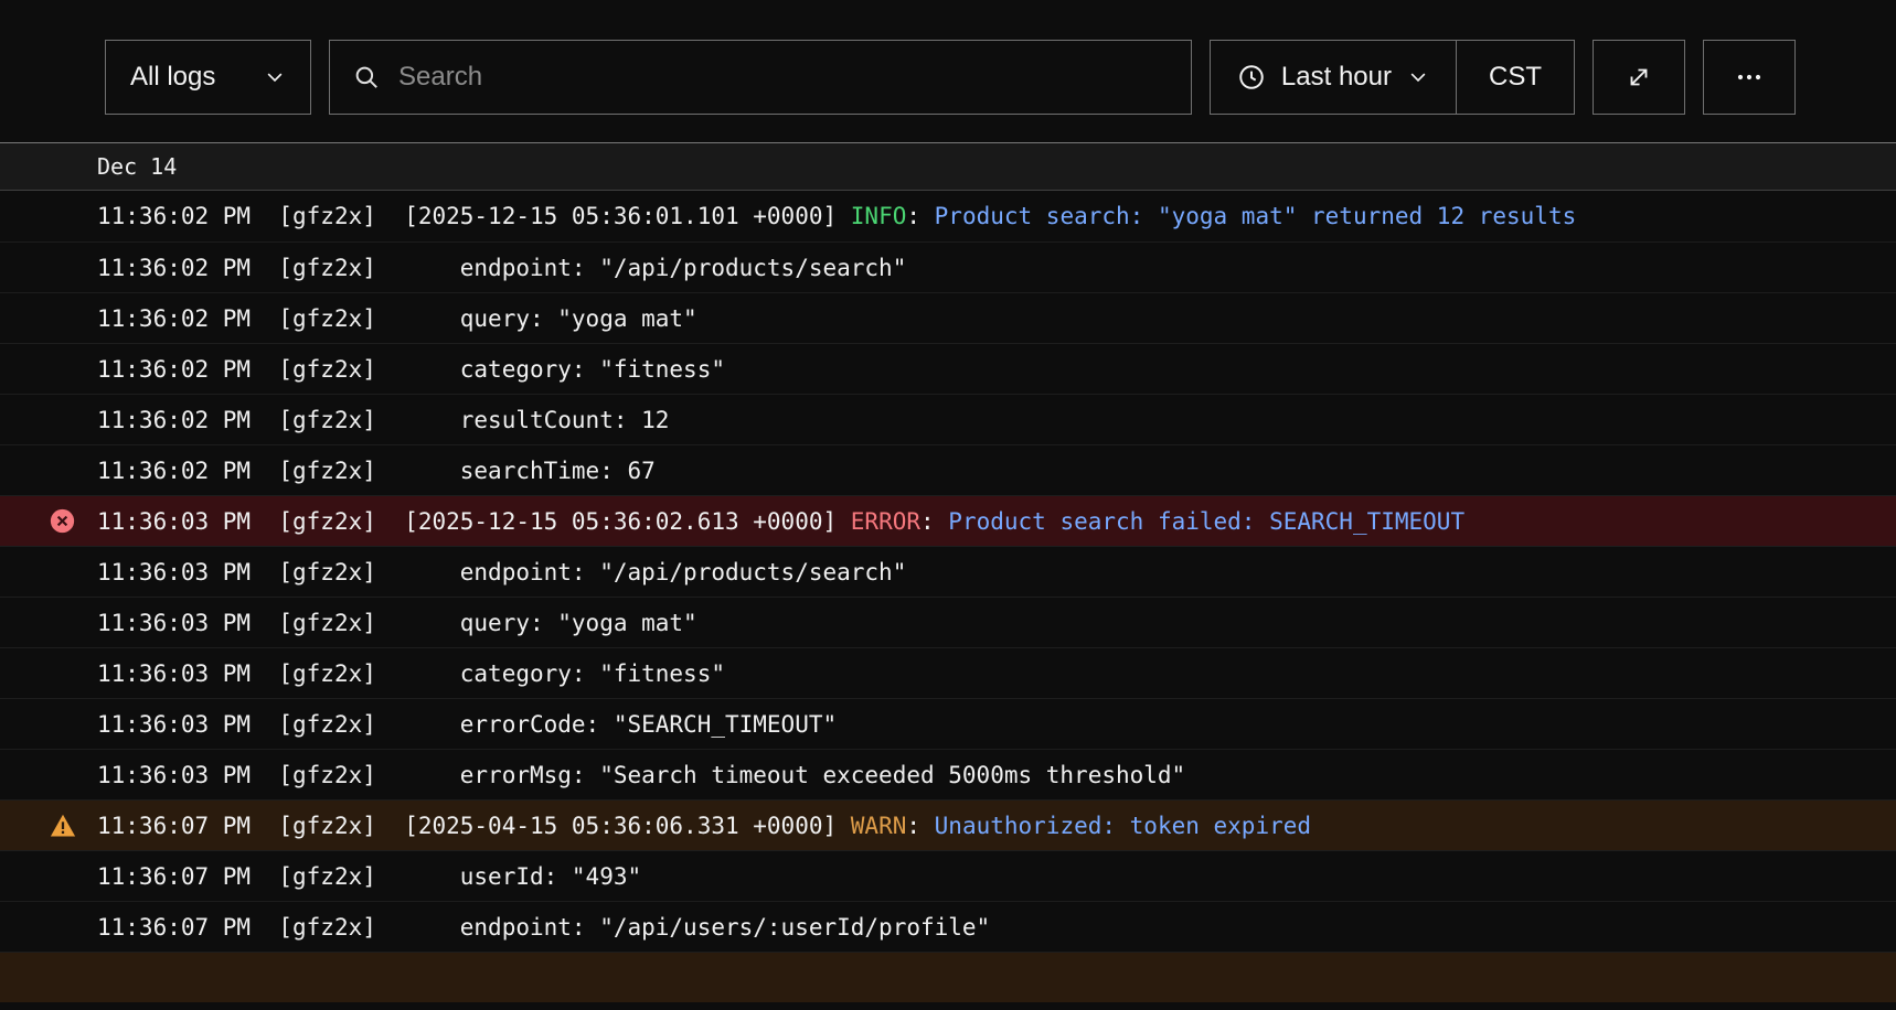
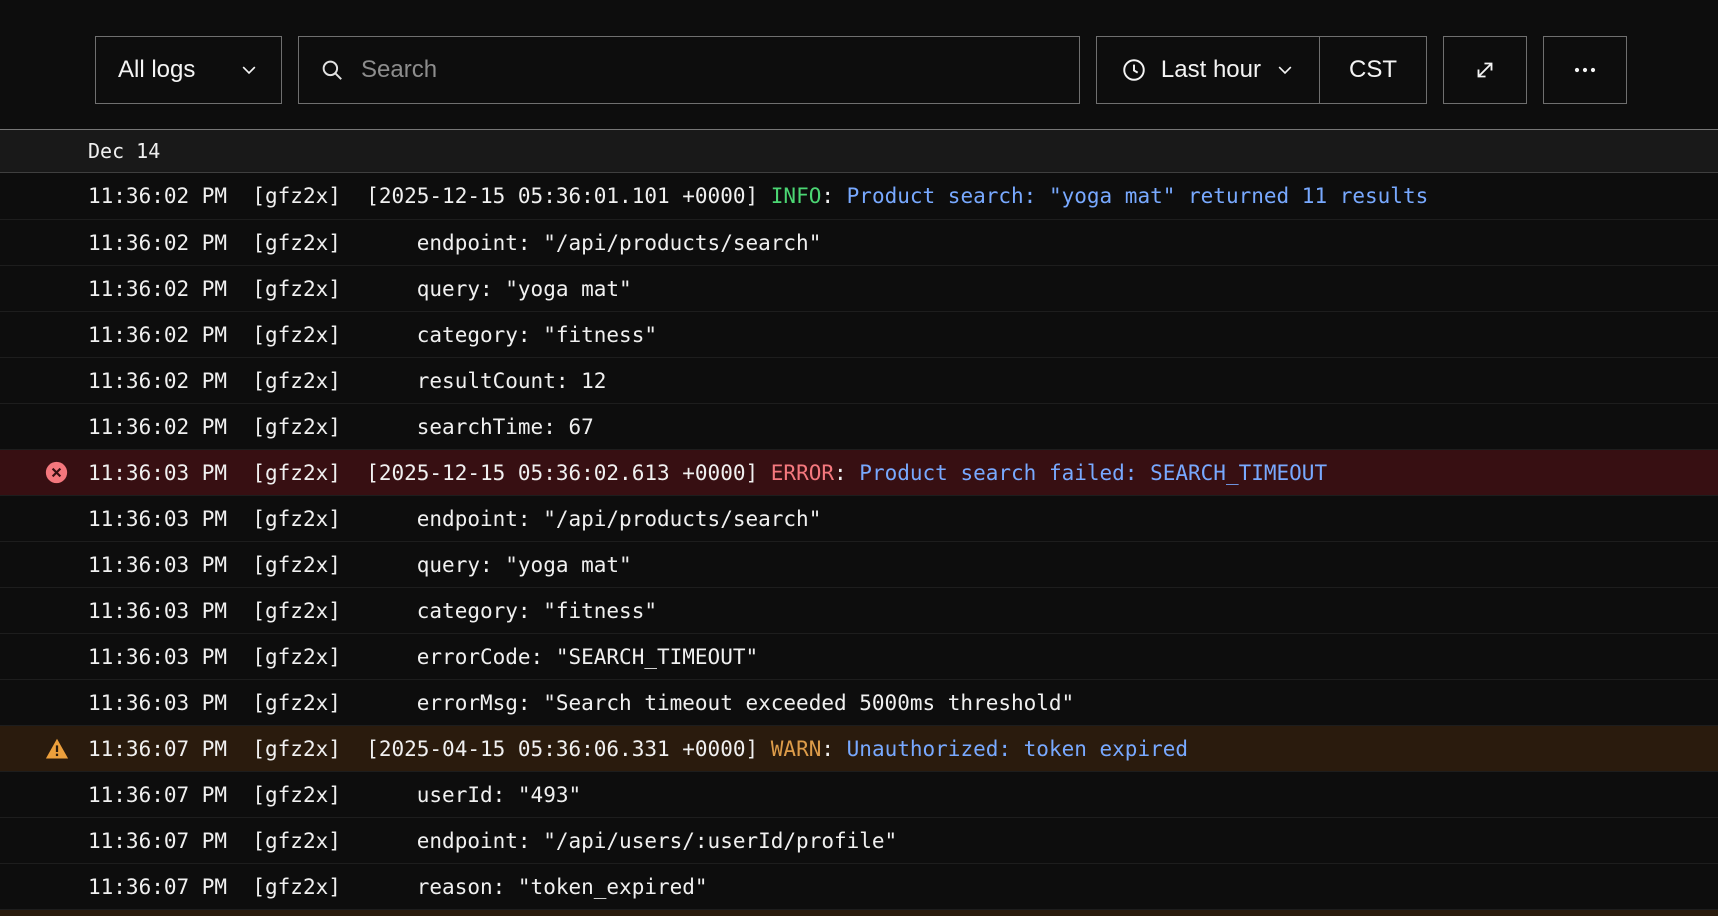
  All logs
  Search
  Last hour
  CST
  Dec 14
- 11:36:02 PM [gfz2x] [2025-12-15 05:36:01.101 +0000] INFO: Product search: "yoga mat" returned 12 results
+ 11:36:02 PM [gfz2x] [2025-12-15 05:36:01.101 +0000] INFO: Product search: "yoga mat" returned 11 results
  11:36:02 PM [gfz2x] endpoint: "/api/products/search"
  11:36:02 PM [gfz2x] query: "yoga mat"
  11:36:02 PM [gfz2x] category: "fitness"
  11:36:02 PM [gfz2x] resultCount: 12
  11:36:02 PM [gfz2x] searchTime: 67
  11:36:03 PM [gfz2x] [2025-12-15 05:36:02.613 +0000] ERROR: Product search failed: SEARCH_TIMEOUT
  11:36:03 PM [gfz2x] endpoint: "/api/products/search"
  11:36:03 PM [gfz2x] query: "yoga mat"
  11:36:03 PM [gfz2x] category: "fitness"
  11:36:03 PM [gfz2x] errorCode: "SEARCH_TIMEOUT"
  11:36:03 PM [gfz2x] errorMsg: "Search timeout exceeded 5000ms threshold"
  11:36:07 PM [gfz2x] [2025-04-15 05:36:06.331 +0000] WARN: Unauthorized: token expired
  11:36:07 PM [gfz2x] userId: "493"
  11:36:07 PM [gfz2x] endpoint: "/api/users/:userId/profile"
+ 11:36:07 PM [gfz2x] reason: "token_expired"
